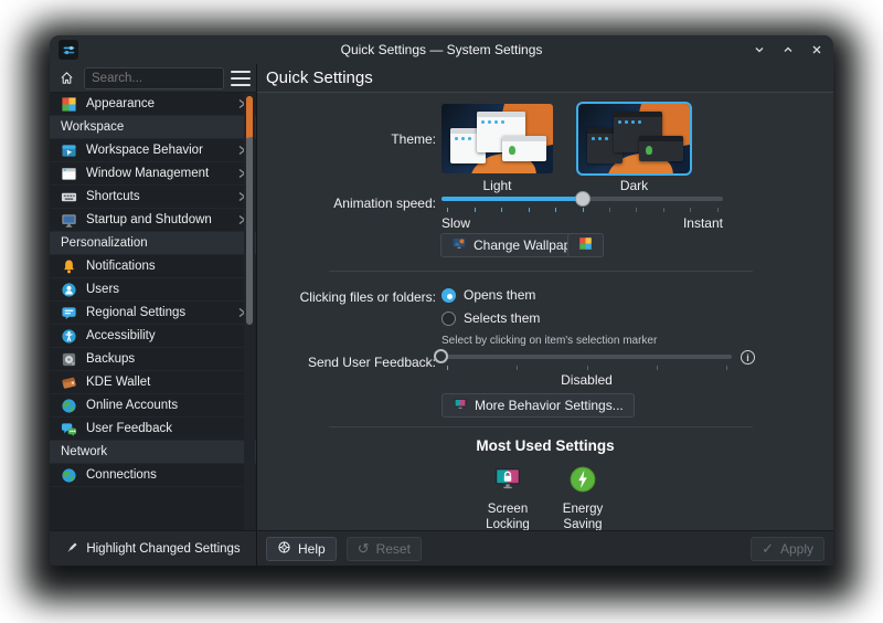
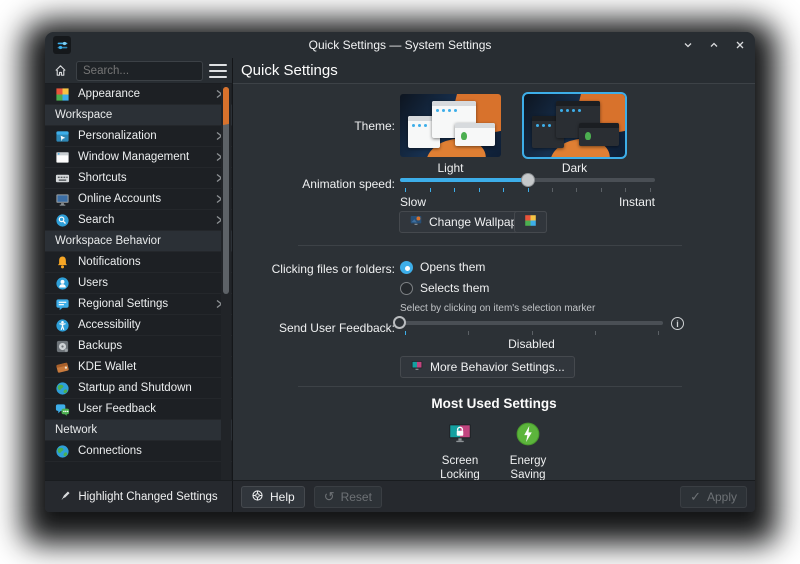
  Quick Settings — System Settings
  Search...
  Quick Settings
  Appearance
  Workspace
- Workspace Behavior
+ Personalization
  Window Management
  Shortcuts
- Startup and Shutdown
+ Online Accounts
+ Search
- Personalization
+ Workspace Behavior
  Notifications
  Users
  Regional Settings
  Accessibility
  Backups
  KDE Wallet
- Online Accounts
+ Startup and Shutdown
  User Feedback
  Network
  Connections
  Highlight Changed Settings
  Theme:
  Light
  Dark
  Animation speed:
  Slow
  Instant
  Clicking files or folders:
  Opens them
  Selects them
  Select by clicking on item's selection marker
  Send User Feedback:
  i
  Disabled
  More Behavior Settings...
  Most Used Settings
  Screen Locking
  Energy Saving
  Help
  ↺
  Reset
  ✓
  Apply
